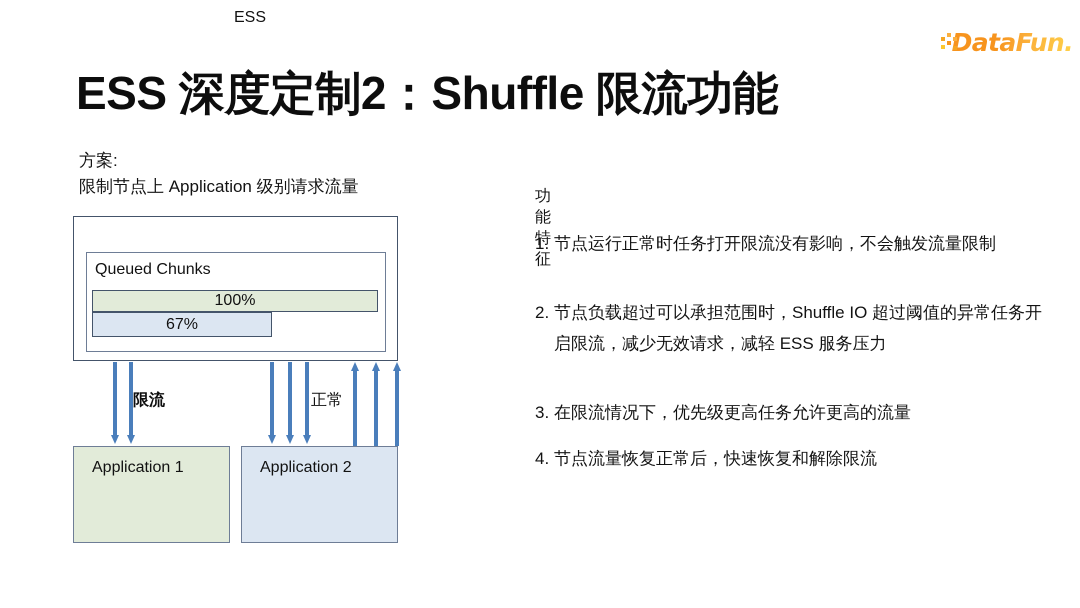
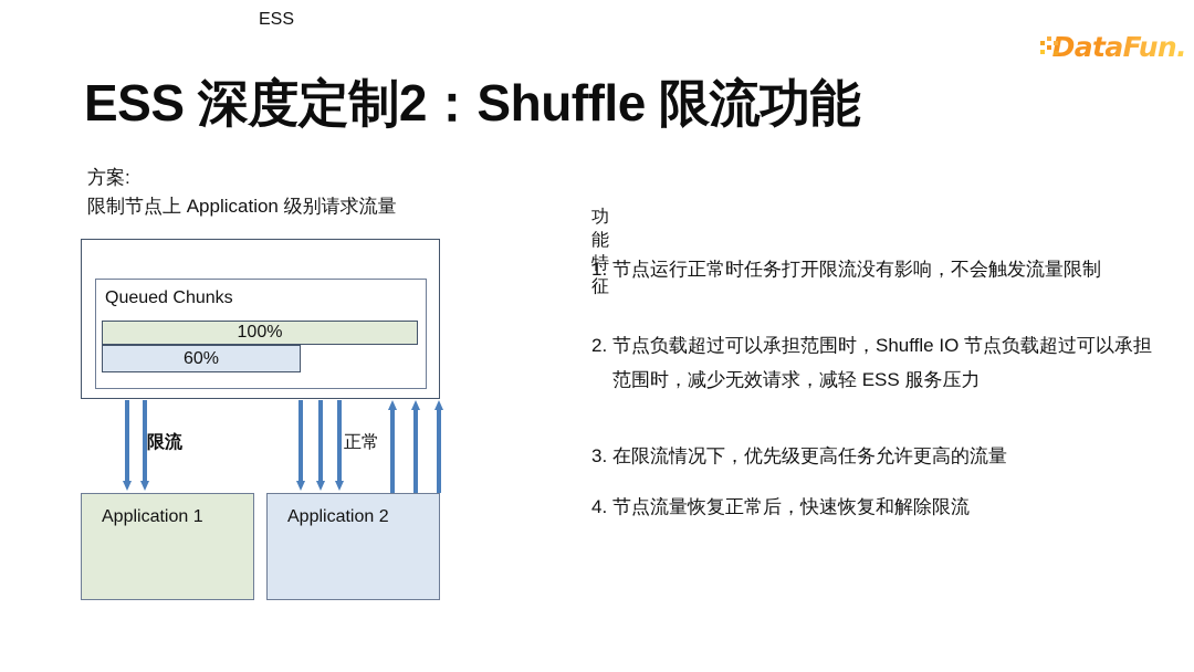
  DataFun.
  ESS 深度定制2：Shuffle 限流功能
  方案:
  限制节点上 Application 级别请求流量
  ESS
  Queued Chunks
  100%
- 67%
+ 60%
  限流
  正常
  Application 1
  Application 2
  功能特征
  1.
  节点运行正常时任务打开限流没有影响，不会触发流量限制
  2.
- 节点负载超过可以承担范围时，Shuffle IO 超过阈值的异常任务开启限流，减少无效请求，减轻 ESS 服务压力
+ 节点负载超过可以承担范围时，Shuffle IO 节点负载超过可以承担范围时，减少无效请求，减轻 ESS 服务压力
  3.
  在限流情况下，优先级更高任务允许更高的流量
  4.
  节点流量恢复正常后，快速恢复和解除限流
